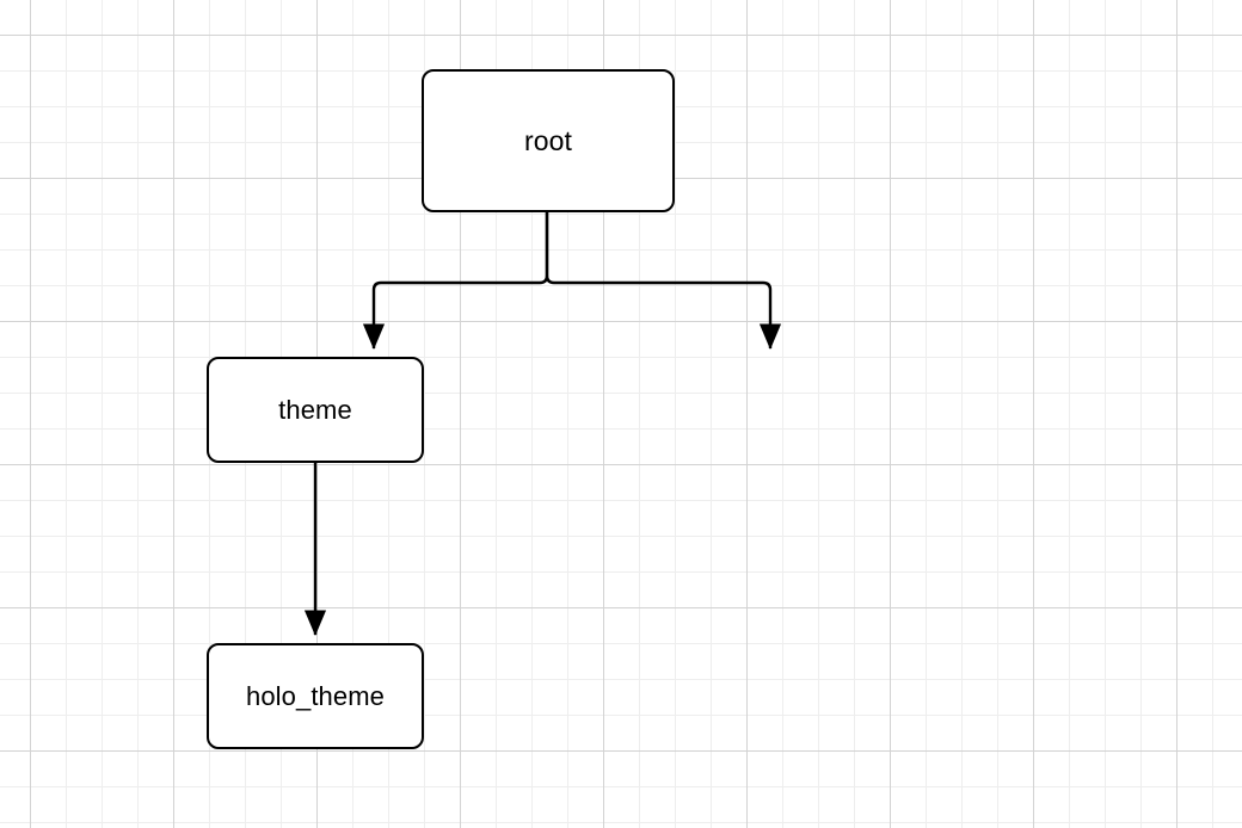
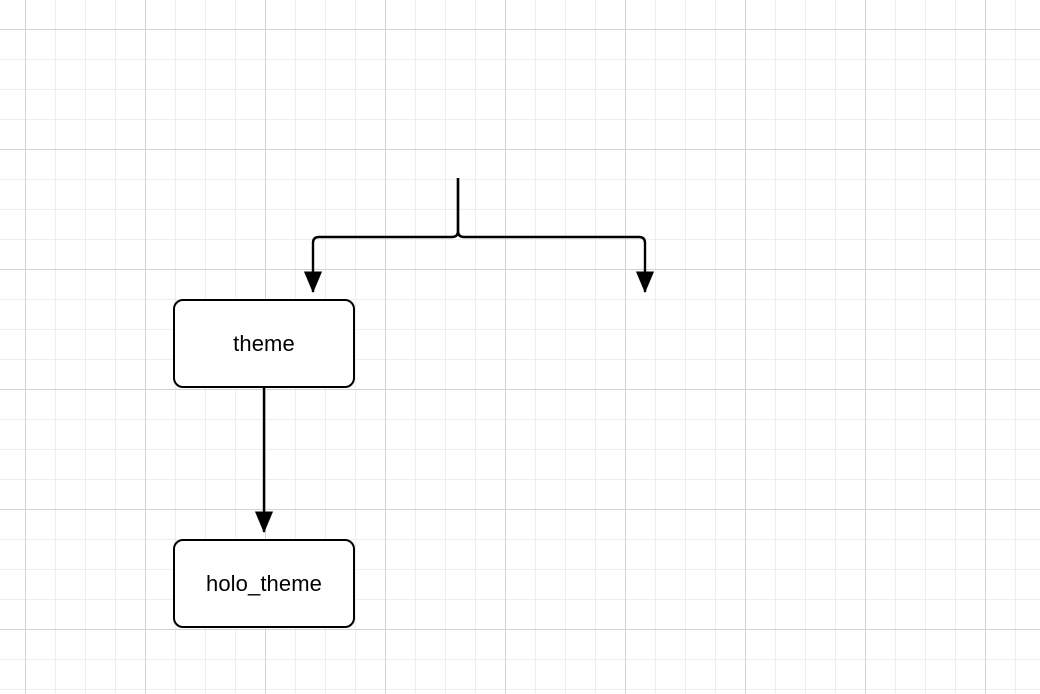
- root
  theme
  holo_theme
